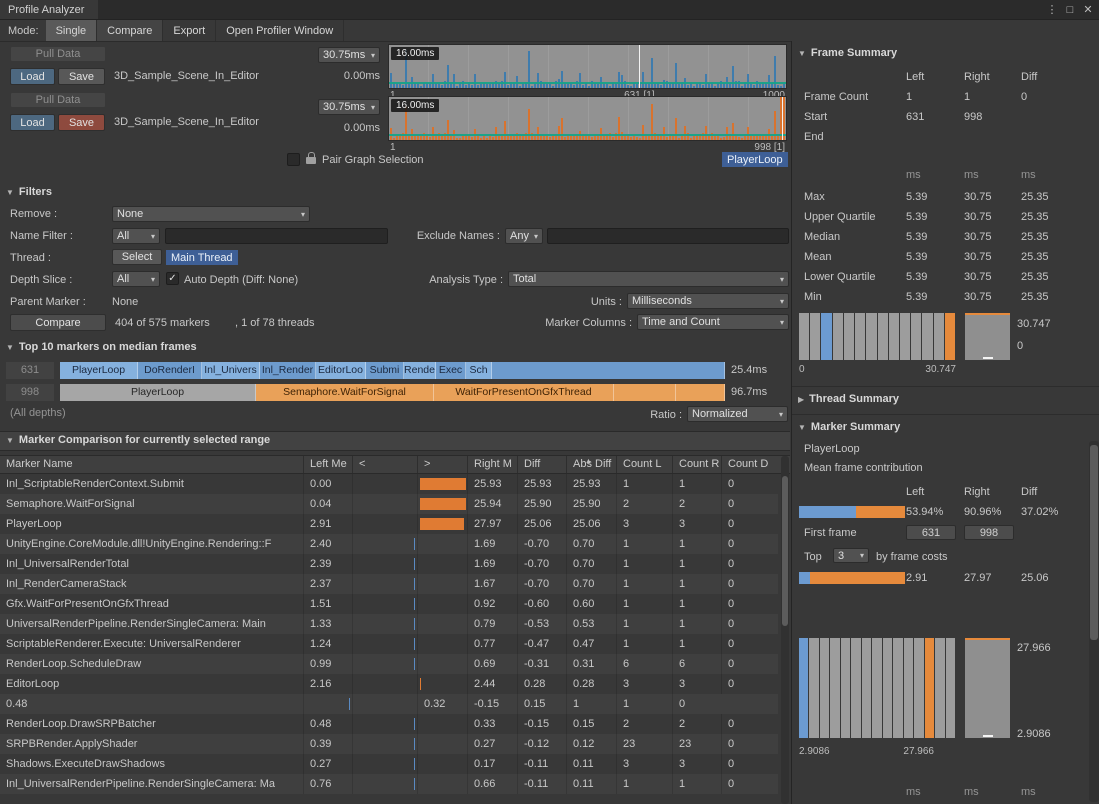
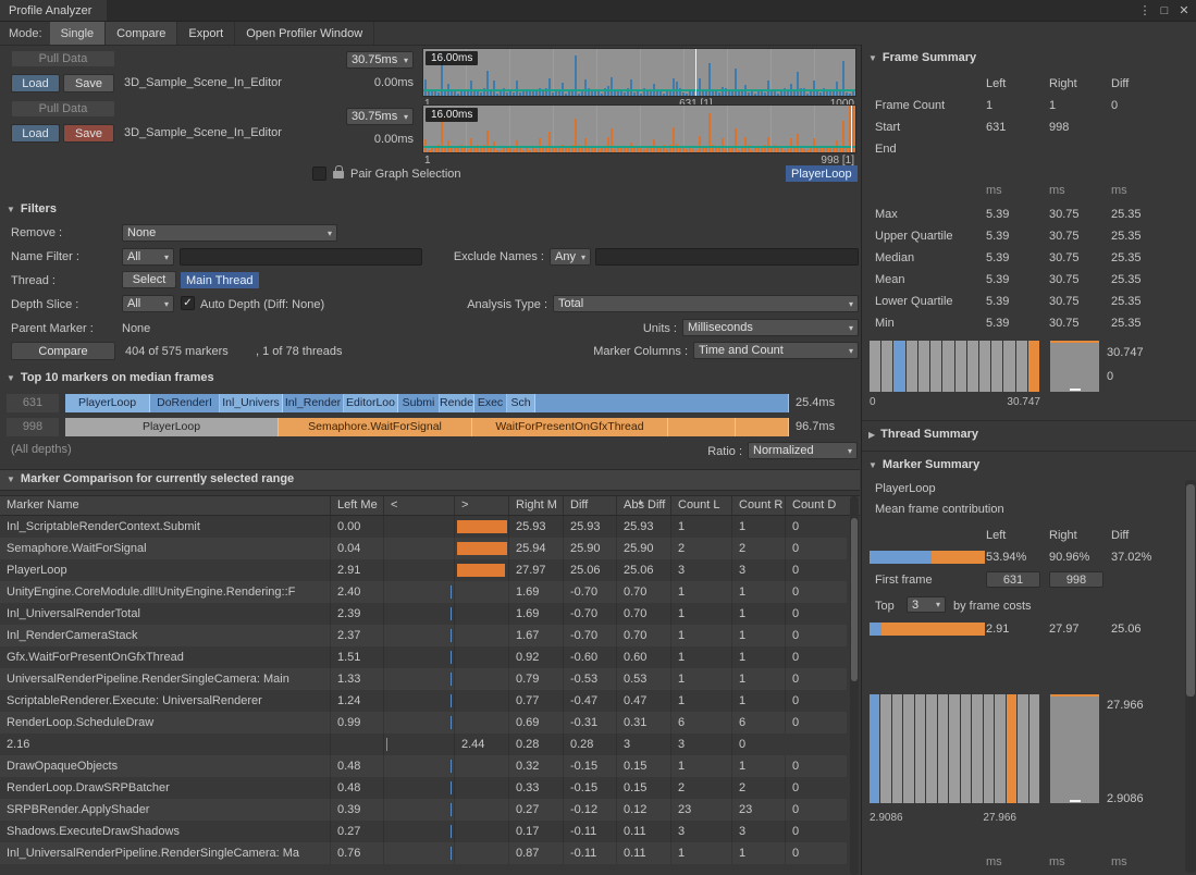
  Profile Analyzer
  ⋮
  □
  ✕
  Mode:
  Single
  Compare
  Export
  Open Profiler Window
  Pull Data
  Load
  Save
  3D_Sample_Scene_In_Editor
  Pull Data
  Load
  Save
  3D_Sample_Scene_In_Editor
  30.75ms
  ▾
  0.00ms
  16.00ms
  30.75ms
  ▾
  0.00ms
  16.00ms
  1
  998 [1]
  Pair Graph Selection
  PlayerLoop
  ▼
  Filters
  Remove :
  None
  ▾
  Name Filter :
  All
  ▾
  Exclude Names :
  Any
  ▾
  Thread :
  Select
  Main Thread
  Depth Slice :
  All
  ▾
  ✓
  Auto Depth (Diff: None)
  Analysis Type :
  Total
  ▾
  Parent Marker :
  None
  Units :
  Milliseconds
  ▾
  Compare
  404 of 575 markers
  , 1 of 78 threads
  Marker Columns :
  Time and Count
  ▾
  ▼
  Top 10 markers on median frames
  631
  PlayerLoop
  DoRenderI
  Inl_Univers
  Inl_Render
  EditorLoo
  Submi
  Rende
  Exec
  Sch
  25.4ms
  998
  PlayerLoop
  Semaphore.WaitForSignal
  WaitForPresentOnGfxThread
  96.7ms
  (All depths)
  Ratio :
  Normalized
  ▾
  ▼
  Marker Comparison for currently selected range
  Marker Name
  Left Me
  <
  >
  Right M
  Diff
  Abs Diff
  Count L
  Count R
  Count D
  Inl_ScriptableRenderContext.Submit
  0.00
  25.93
  25.93
  25.93
  1
  1
  0
  Semaphore.WaitForSignal
  0.04
  25.94
  25.90
  25.90
  2
  2
  0
  PlayerLoop
  2.91
  27.97
  25.06
  25.06
  3
  3
  0
  UnityEngine.CoreModule.dll!UnityEngine.Rendering::F
  2.40
  1.69
  -0.70
  0.70
  1
  1
  0
  Inl_UniversalRenderTotal
  2.39
  1.69
  -0.70
  0.70
  1
  1
  0
  Inl_RenderCameraStack
  2.37
  1.67
  -0.70
  0.70
  1
  1
  0
  Gfx.WaitForPresentOnGfxThread
  1.51
  0.92
  -0.60
  0.60
  1
  1
  0
  UniversalRenderPipeline.RenderSingleCamera: Main
  1.33
  0.79
  -0.53
  0.53
  1
  1
  0
  ScriptableRenderer.Execute: UniversalRenderer
  1.24
  0.77
  -0.47
  0.47
  1
  1
  0
  RenderLoop.ScheduleDraw
  0.99
  0.69
  -0.31
  0.31
  6
  6
  0
- EditorLoop
  2.16
  2.44
  0.28
  0.28
  3
  3
  0
+ DrawOpaqueObjects
  0.48
  0.32
  -0.15
  0.15
  1
  1
  0
  RenderLoop.DrawSRPBatcher
  0.48
  0.33
  -0.15
  0.15
  2
  2
  0
  SRPBRender.ApplyShader
  0.39
  0.27
  -0.12
  0.12
  23
  23
  0
  Shadows.ExecuteDrawShadows
  0.27
  0.17
  -0.11
  0.11
  3
  3
  0
  Inl_UniversalRenderPipeline.RenderSingleCamera: Ma
  0.76
- 0.66
+ 0.87
  -0.11
  0.11
  1
  1
  0
  ▼
  Frame Summary
  Left
  Right
  Diff
  Frame Count
  1
  1
  0
  Start
  631
  998
  End
  ms
  ms
  ms
  Max
  5.39
  30.75
  25.35
  Upper Quartile
  5.39
  30.75
  25.35
  Median
  5.39
  30.75
  25.35
  Mean
  5.39
  30.75
  25.35
  Lower Quartile
  5.39
  30.75
  25.35
  Min
  5.39
  30.75
  25.35
  30.747
  0
  0
  30.747
  ▶
  Thread Summary
  ▼
  Marker Summary
  PlayerLoop
  Mean frame contribution
  Left
  Right
  Diff
  53.94%
  90.96%
  37.02%
  First frame
  631
  998
  Top
  3
  ▾
  by frame costs
  2.91
  27.97
  25.06
  27.966
  2.9086
  2.9086
  27.966
  ms
  ms
  ms
